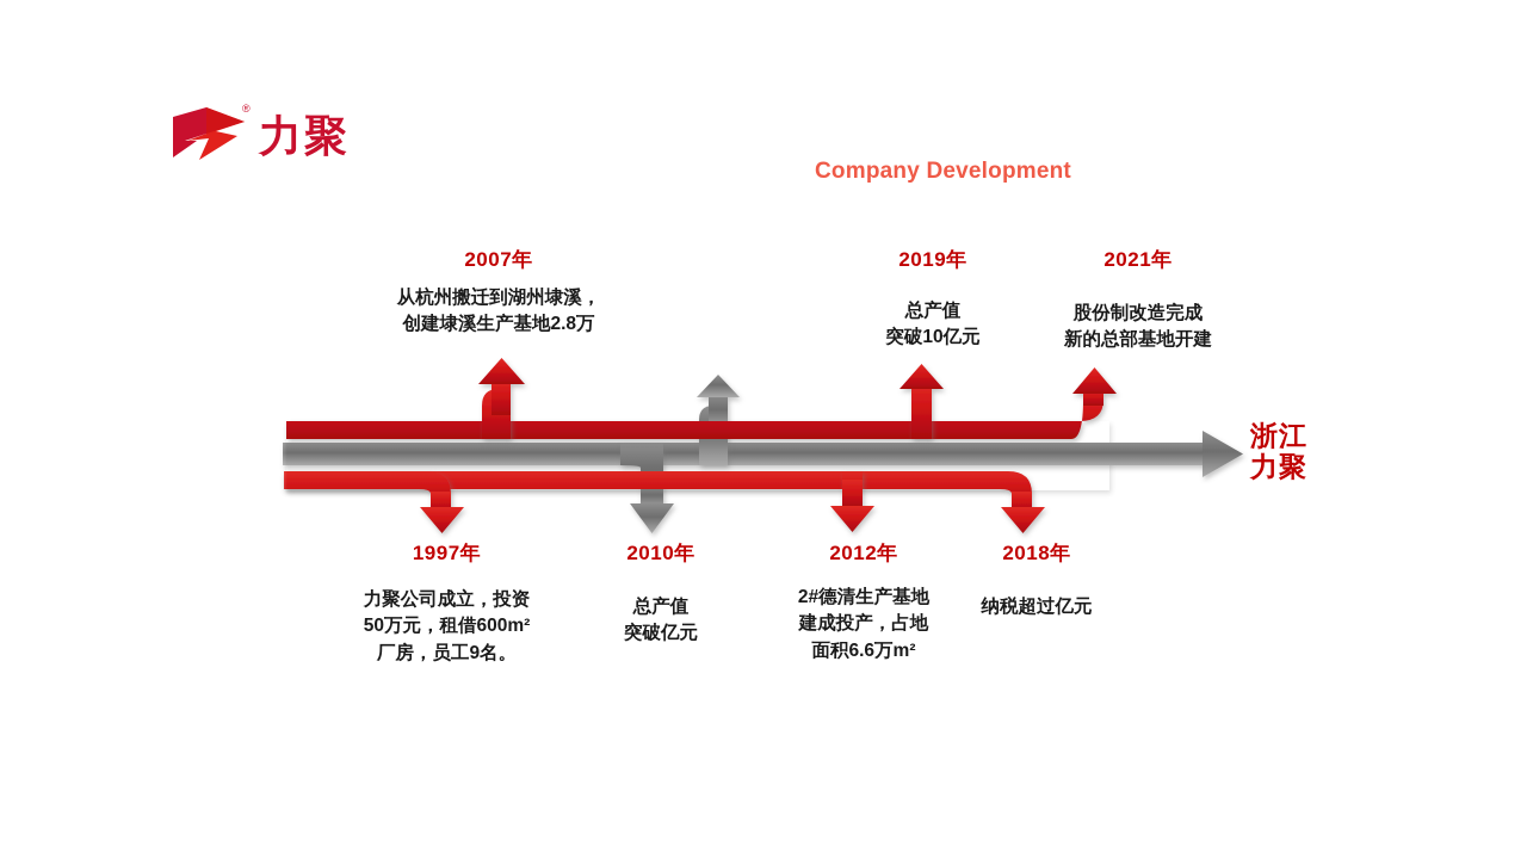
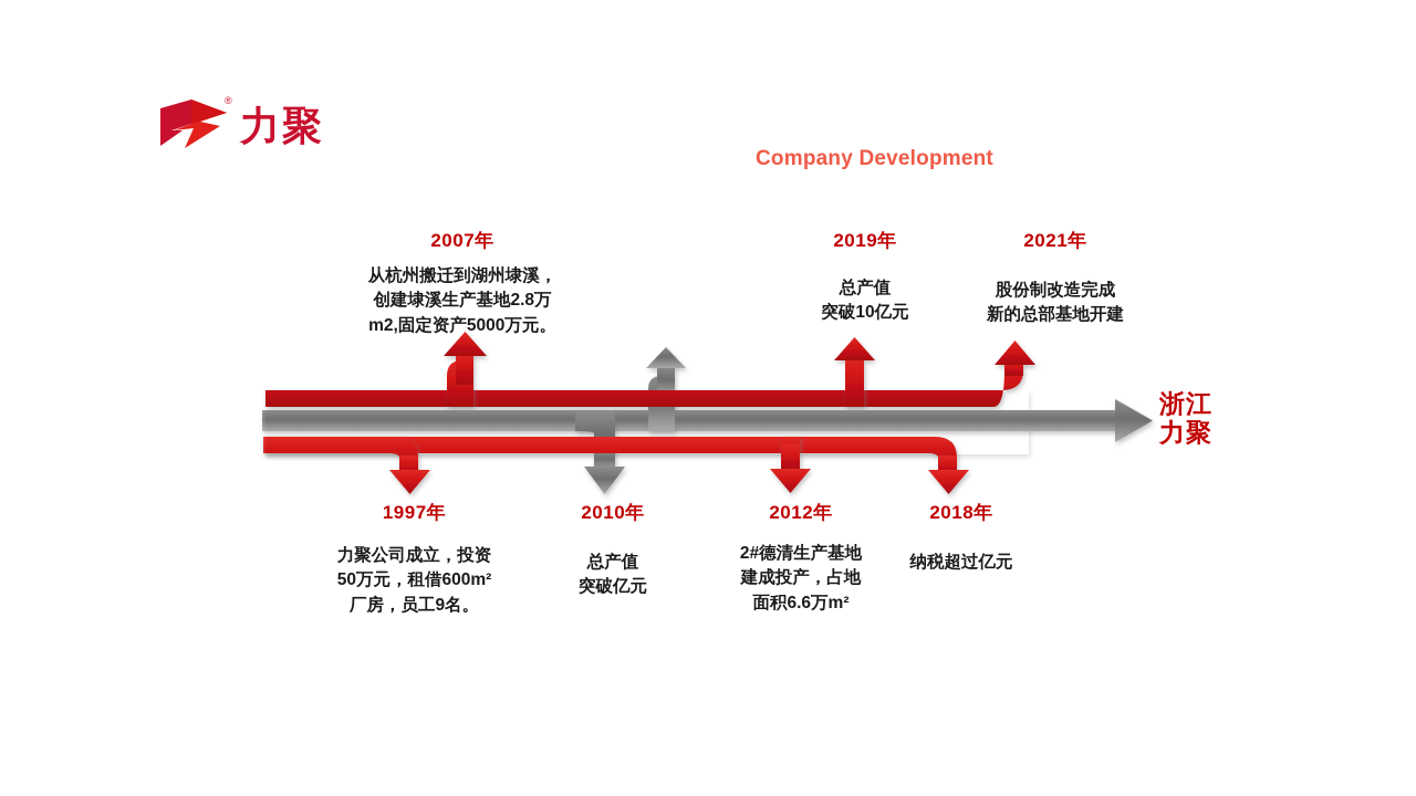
  ®
  力聚
  Company Development
  2007年
  从杭州搬迁到湖州埭溪，
  创建埭溪生产基地2.8万
+ m2,固定资产5000万元。
  2019年
  总产值
  突破10亿元
  2021年
  股份制改造完成
  新的总部基地开建
  1997年
  力聚公司成立，投资
  50万元，租借600m²
  厂房，员工9名。
  2010年
  总产值
  突破亿元
  2012年
  2#德清生产基地
  建成投产，占地
  面积6.6万m²
  2018年
  纳税超过亿元
  浙江
  力聚
